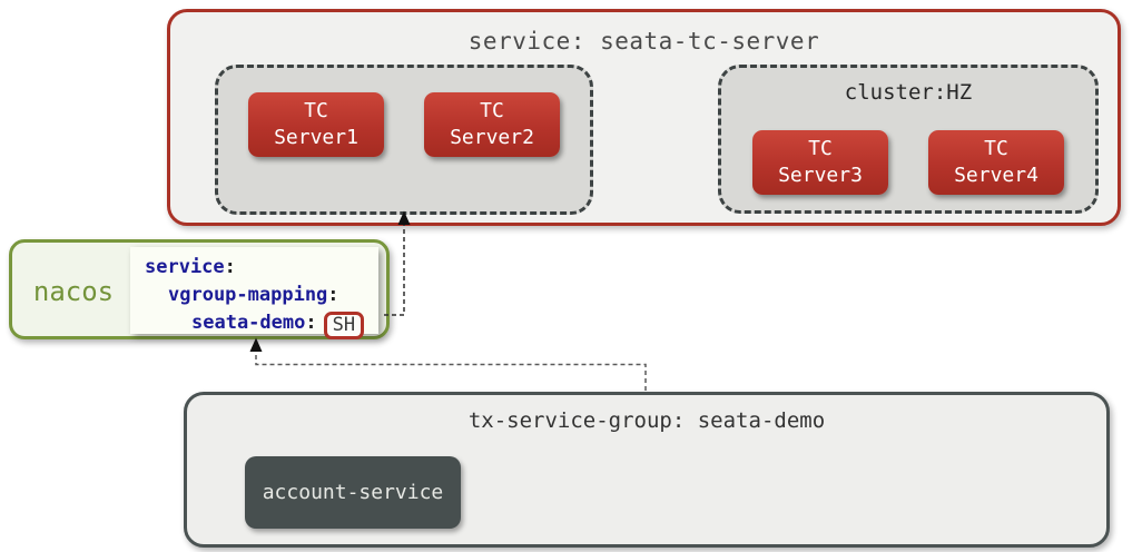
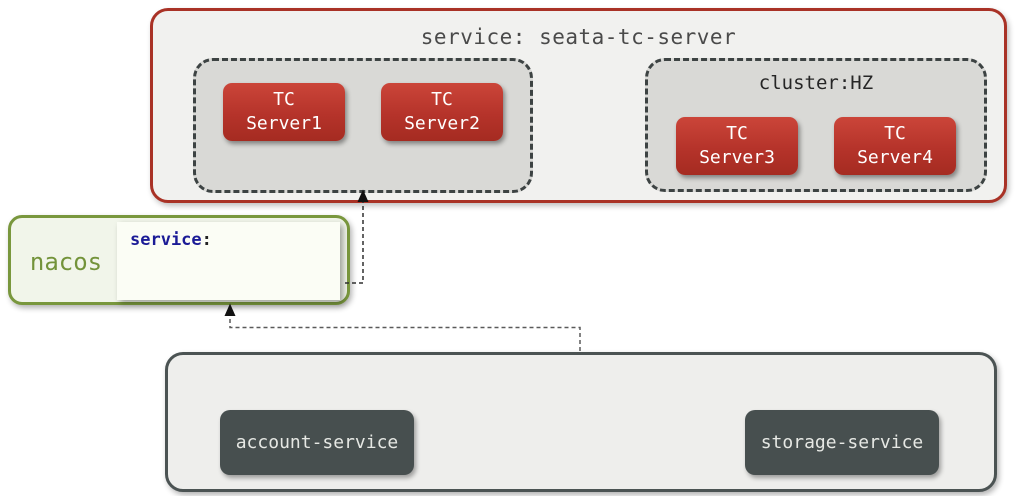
  service: seata-tc-server
  TC
  Server1
  TC
  Server2
  cluster:HZ
  TC
  Server3
  TC
  Server4
  nacos
  service:
- vgroup-mapping:
- seata-demo: SH
- tx-service-group: seata-demo
  account-service
+ storage-service
